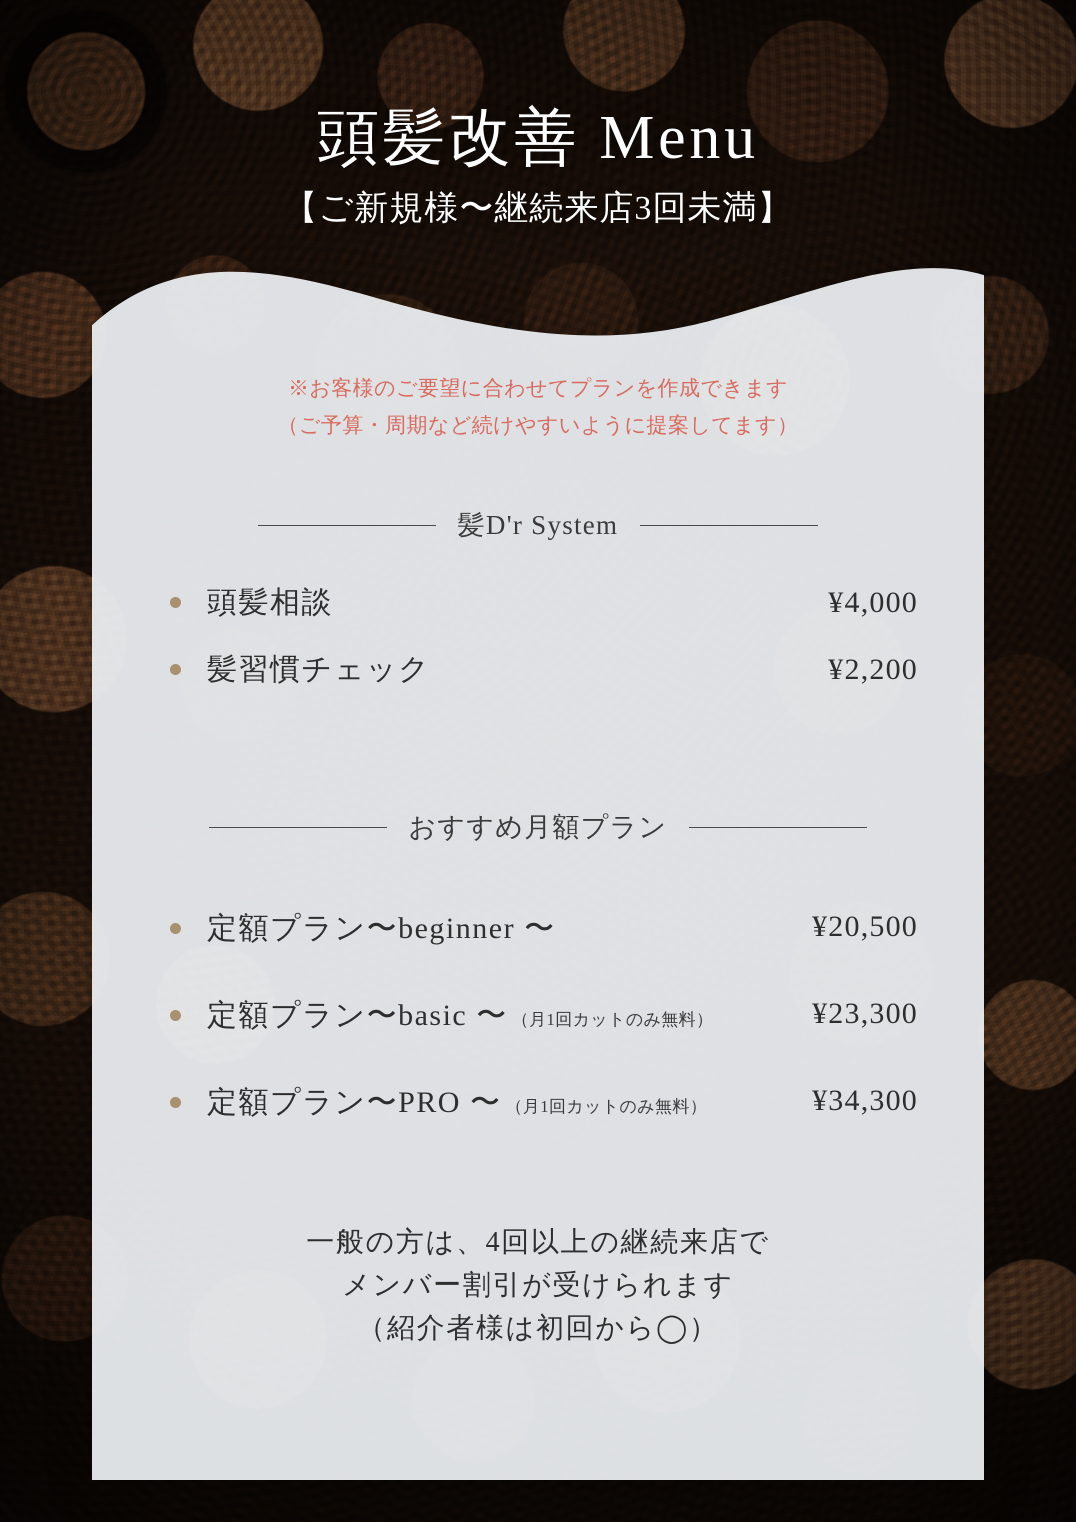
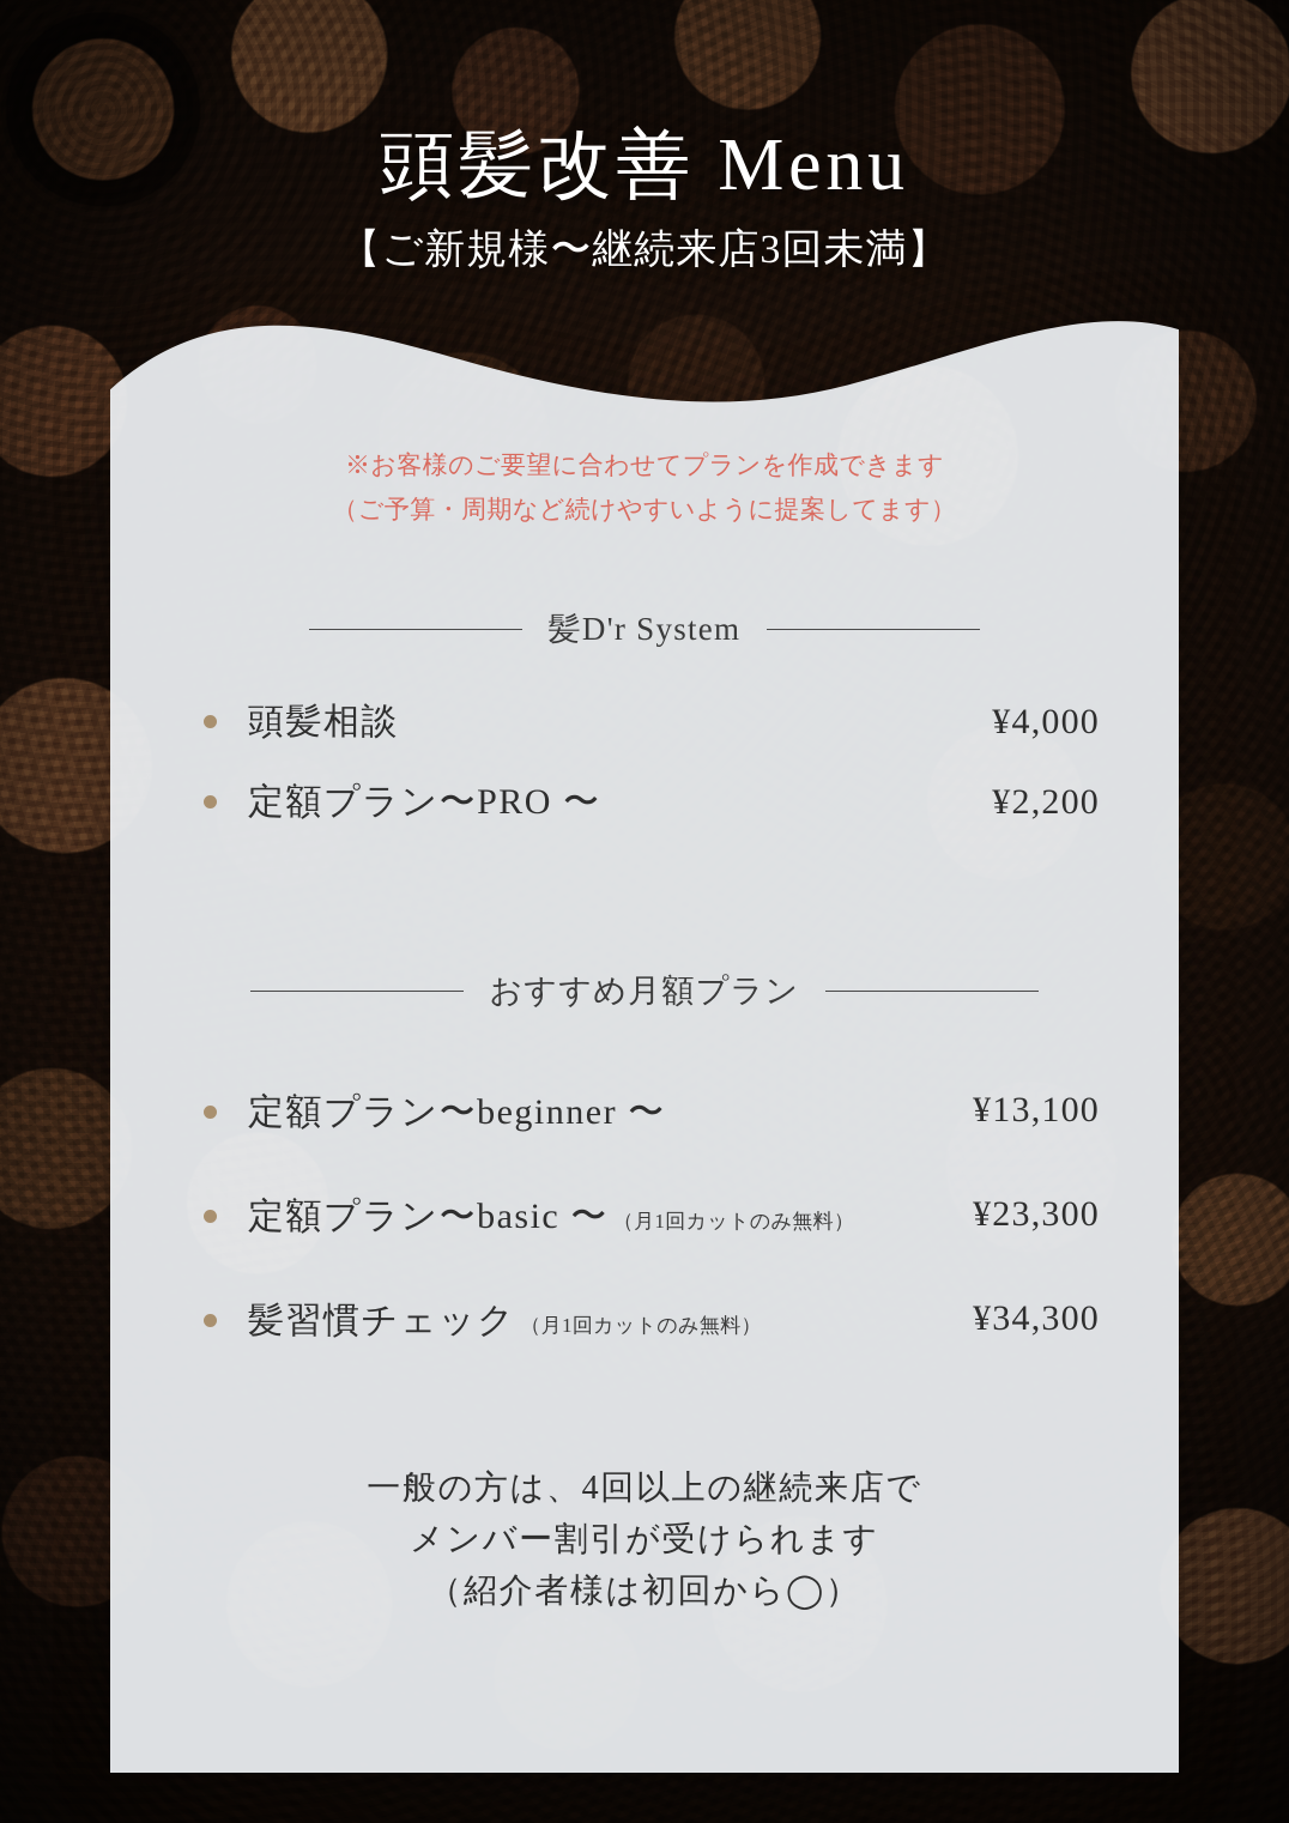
  頭髪改善 Menu
  【ご新規様〜継続来店3回未満】
  ※お客様のご要望に合わせてプランを作成できます
  （ご予算・周期など続けやすいように提案してます）
  髪D'r System
  頭髪相談
  ¥4,000
- 髪習慣チェック
+ 定額プラン〜PRO 〜
  ¥2,200
  おすすめ月額プラン
  定額プラン〜beginner 〜
- ¥20,500
+ ¥13,100
  定額プラン〜basic 〜 （月1回カットのみ無料）
  ¥23,300
- 定額プラン〜PRO 〜 （月1回カットのみ無料）
+ 髪習慣チェック （月1回カットのみ無料）
  ¥34,300
  一般の方は、4回以上の継続来店で
  メンバー割引が受けられます
  （紹介者様は初回から◯）
